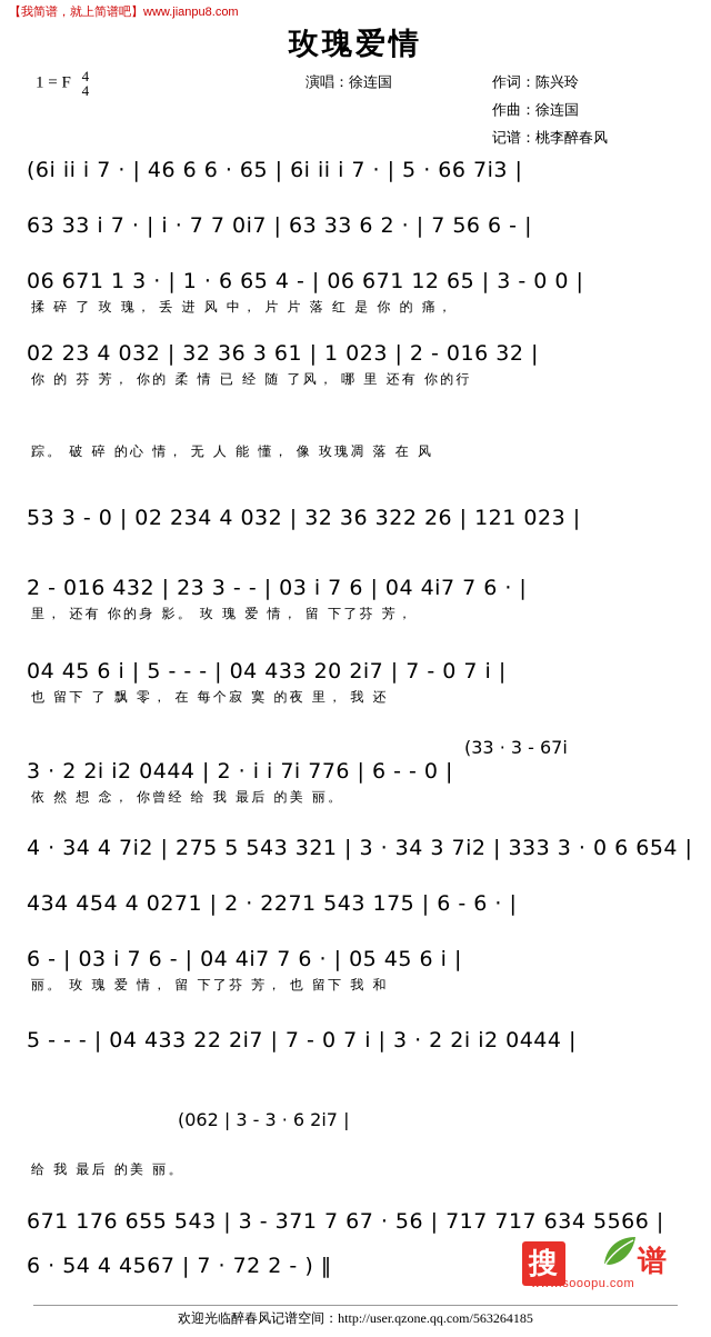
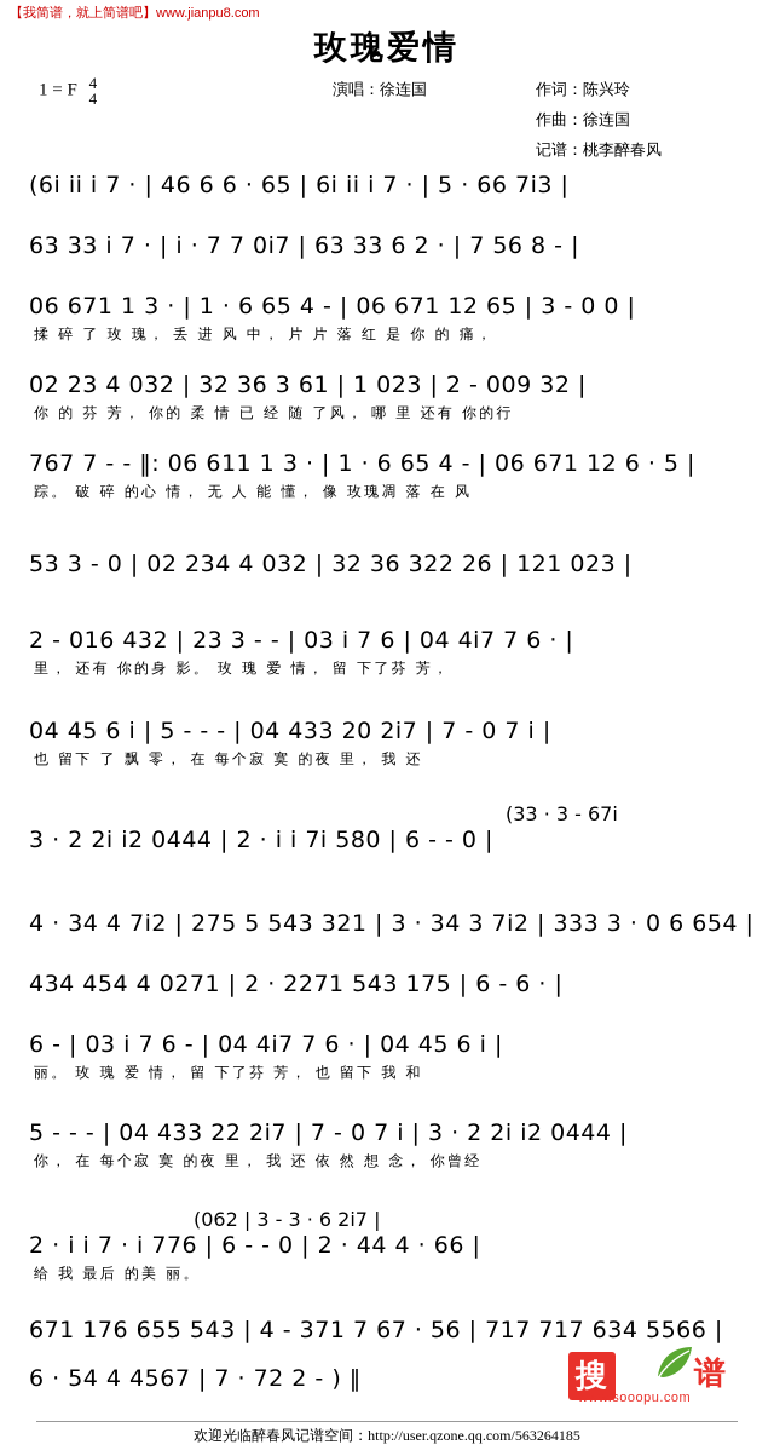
  【我简谱，就上简谱吧】www.jianpu8.com
  玫瑰爱情
  1 = F
  4
  4
  演唱：徐连国
  作词：陈兴玲
  作曲：徐连国
  记谱：桃李醉春风
  (6i ii i 7 · | 46 6 6 · 65 | 6i ii i 7 · | 5 · 66 7i3 |
- 63 33 i 7 · | i · 7 7 0i7 | 63 33 6 2 · | 7 56 6 - |
+ 63 33 i 7 · | i · 7 7 0i7 | 63 33 6 2 · | 7 56 8 - |
  06 671 1 3 · | 1 · 6 65 4 - | 06 671 12 65 | 3 - 0 0 |
  揉 碎 了 玫 瑰， 丢 进 风 中， 片 片 落 红 是 你 的 痛，
- 02 23 4 032 | 32 36 3 61 | 1 023 | 2 - 016 32 |
+ 02 23 4 032 | 32 36 3 61 | 1 023 | 2 - 009 32 |
  你 的 芬 芳， 你的 柔 情 已 经 随 了风， 哪 里 还有 你的行
+ 767 7 - - ‖: 06 611 1 3 · | 1 · 6 65 4 - | 06 671 12 6 · 5 |
  踪。 破 碎 的心 情， 无 人 能 懂， 像 玫瑰凋 落 在 风
  53 3 - 0 | 02 234 4 032 | 32 36 322 26 | 121 023 |
  2 - 016 432 | 23 3 - - | 03 i 7 6 | 04 4i7 7 6 · |
  里， 还有 你的身 影。 玫 瑰 爱 情， 留 下了芬 芳，
  04 45 6 i | 5 - - - | 04 433 20 2i7 | 7 - 0 7 i |
  也 留下 了 飘 零， 在 每个寂 寞 的夜 里， 我 还
  (33 · 3 - 67i
- 3 · 2 2i i2 0444 | 2 · i i 7i 776 | 6 - - 0 |
+ 3 · 2 2i i2 0444 | 2 · i i 7i 580 | 6 - - 0 |
- 依 然 想 念， 你曾经 给 我 最后 的美 丽。
  4 · 34 4 7i2 | 275 5 543 321 | 3 · 34 3 7i2 | 333 3 · 0 6 654 |
  434 454 4 0271 | 2 · 2271 543 175 | 6 - 6 · |
- 6 - | 03 i 7 6 - | 04 4i7 7 6 · | 05 45 6 i |
+ 6 - | 03 i 7 6 - | 04 4i7 7 6 · | 04 45 6 i |
  丽。 玫 瑰 爱 情， 留 下了芬 芳， 也 留下 我 和
  5 - - - | 04 433 22 2i7 | 7 - 0 7 i | 3 · 2 2i i2 0444 |
+ 你， 在 每个寂 寞 的夜 里， 我 还 依 然 想 念， 你曾经
  (062 | 3 - 3 · 6 2i7 |
+ 2 · i i 7 · i 776 | 6 - - 0 | 2 · 44 4 · 66 |
  给 我 最后 的美 丽。
- 671 176 655 543 | 3 - 371 7 67 · 56 | 717 717 634 5566 |
+ 671 176 655 543 | 4 - 371 7 67 · 56 | 717 717 634 5566 |
  6 · 54 4 4567 | 7 · 72 2 - ) ‖
  搜
  谱
  www.sooopu.com
  欢迎光临醉春风记谱空间：http://user.qzone.qq.com/563264185
